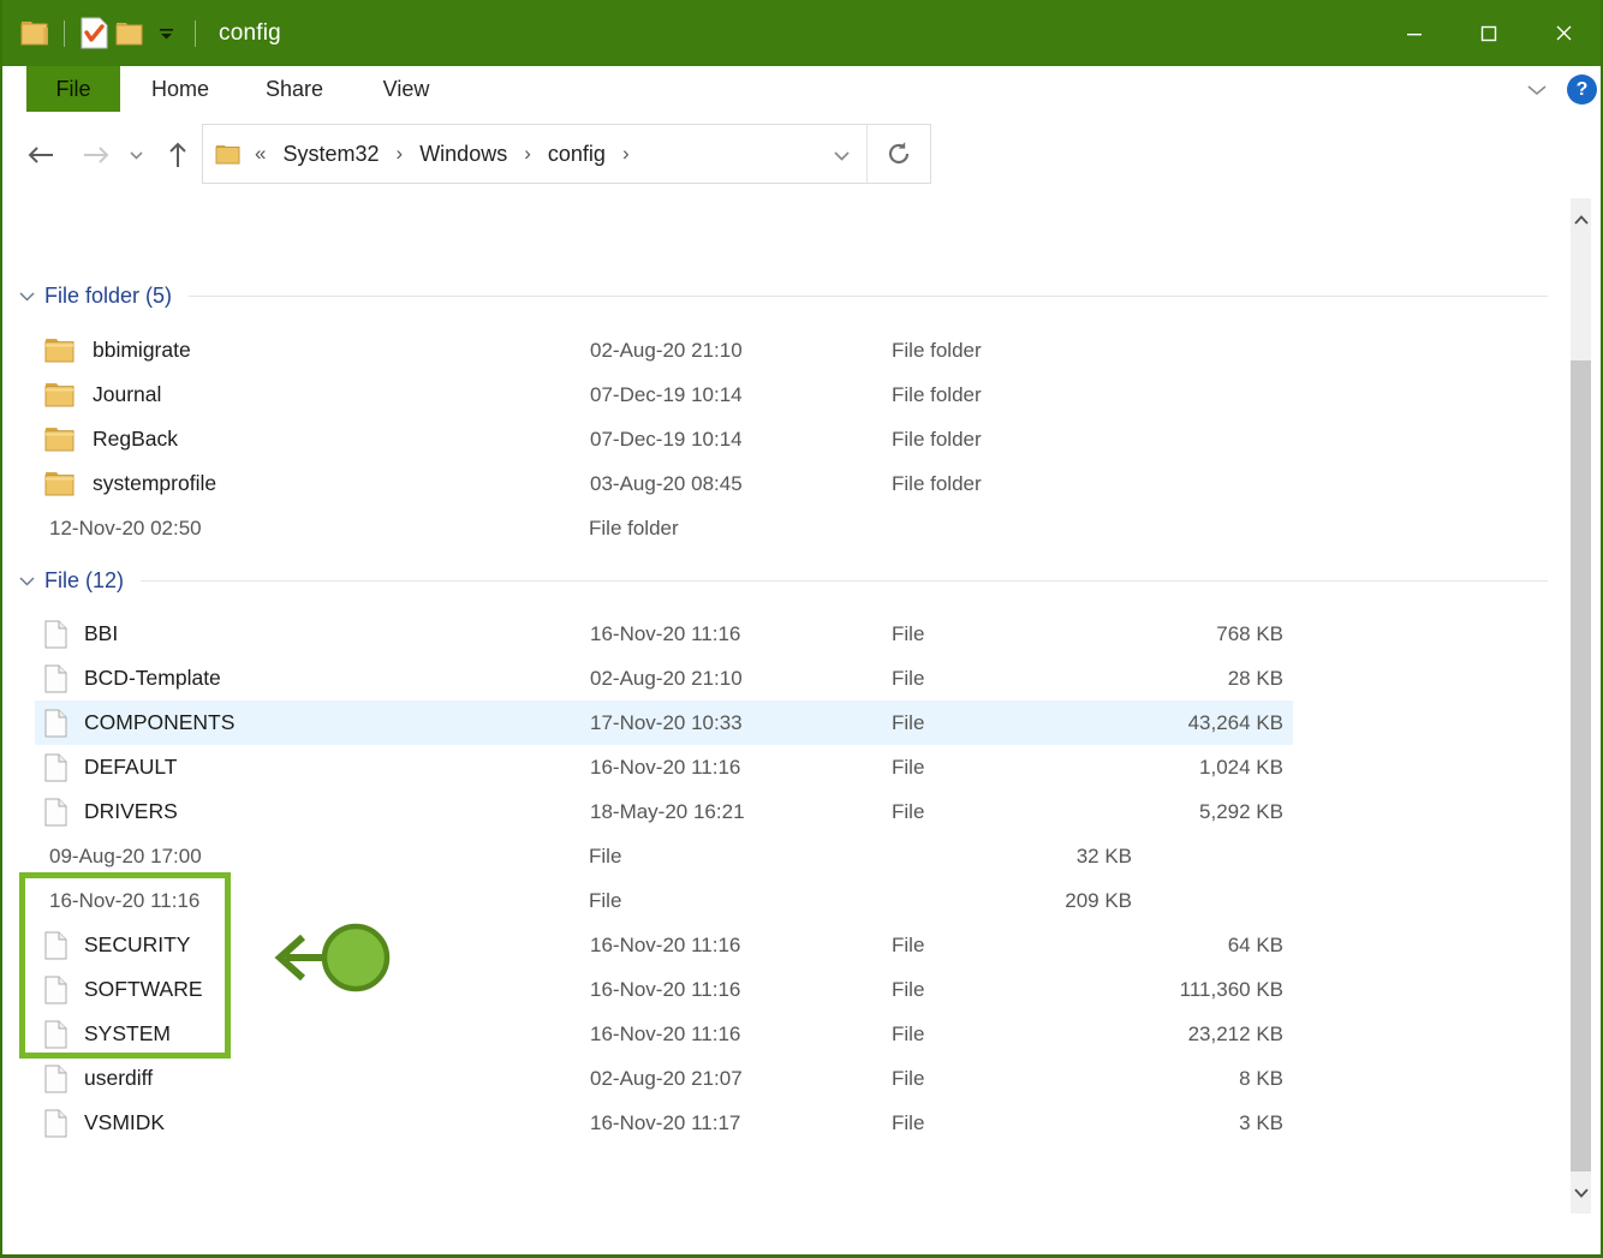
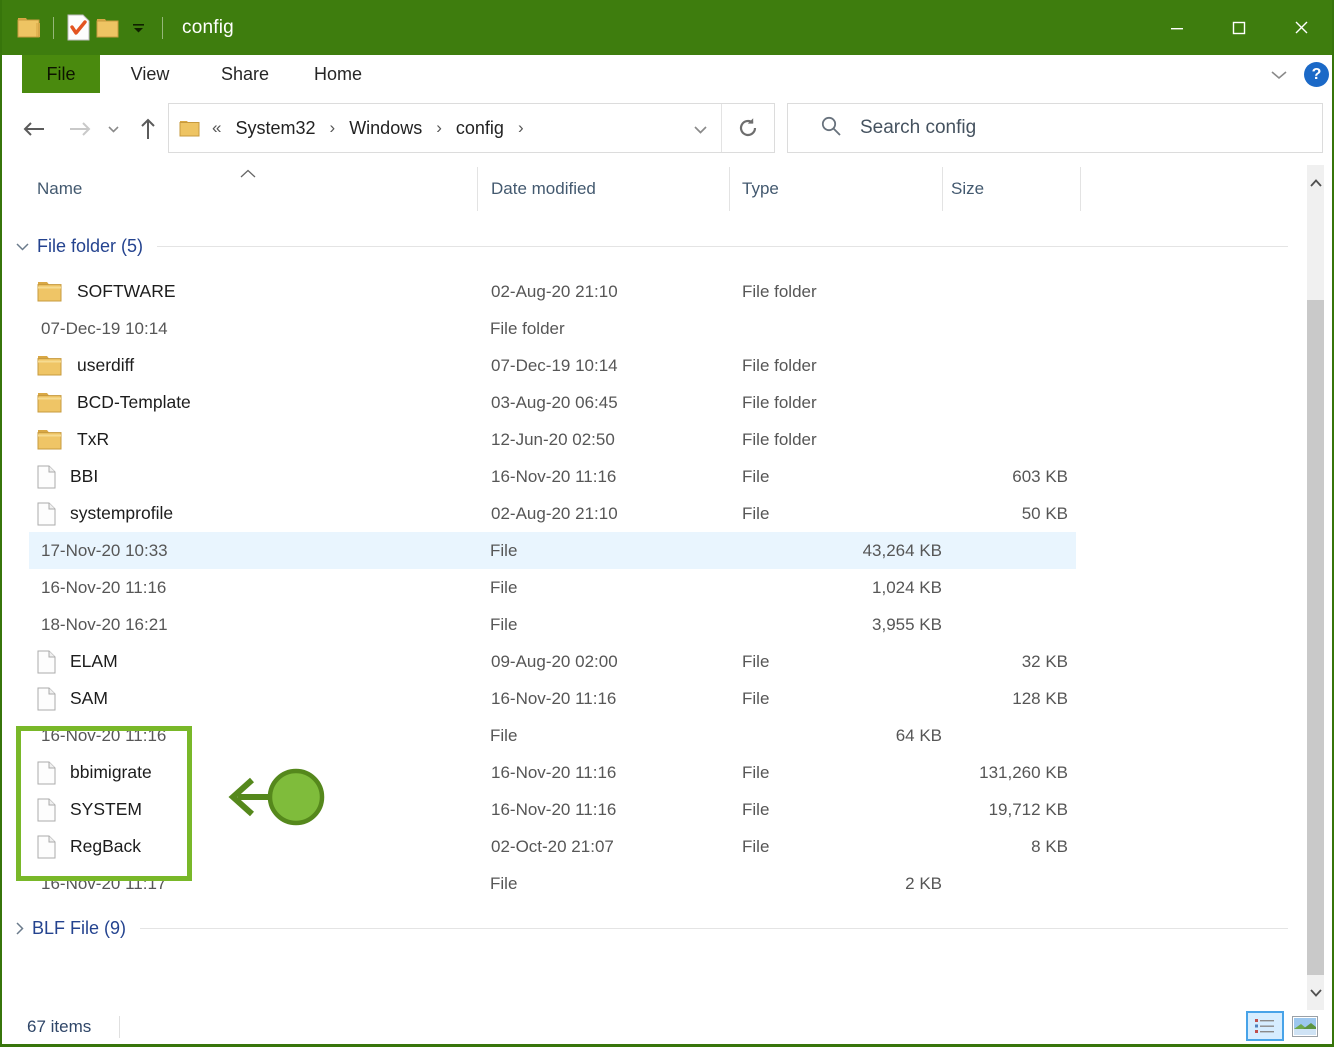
  config
  File
- Home
+ View
  Share
- View
+ Home
  ?
  «
  System32
  ›
  Windows
  ›
  config
  ›
+ Search config
+ Name
+ Date modified
+ Type
+ Size
  File folder (5)
- bbimigrate
+ SOFTWARE
  02-Aug-20 21:10
  File folder
- Journal
  07-Dec-19 10:14
  File folder
- RegBack
+ userdiff
  07-Dec-19 10:14
  File folder
- systemprofile
+ BCD-Template
- 03-Aug-20 08:45
+ 03-Aug-20 06:45
  File folder
+ TxR
- 12-Nov-20 02:50
+ 12-Jun-20 02:50
  File folder
- File (12)
  BBI
  16-Nov-20 11:16
  File
- 768 KB
+ 603 KB
- BCD-Template
+ systemprofile
  02-Aug-20 21:10
  File
- 28 KB
+ 50 KB
- COMPONENTS
  17-Nov-20 10:33
  File
  43,264 KB
- DEFAULT
  16-Nov-20 11:16
  File
  1,024 KB
- DRIVERS
- 18-May-20 16:21
+ 18-Nov-20 16:21
  File
- 5,292 KB
+ 3,955 KB
+ ELAM
- 09-Aug-20 17:00
+ 09-Aug-20 02:00
  File
  32 KB
+ SAM
  16-Nov-20 11:16
  File
- 209 KB
+ 128 KB
- SECURITY
  16-Nov-20 11:16
  File
  64 KB
- SOFTWARE
+ bbimigrate
  16-Nov-20 11:16
  File
- 111,360 KB
+ 131,260 KB
  SYSTEM
  16-Nov-20 11:16
  File
- 23,212 KB
+ 19,712 KB
- userdiff
+ RegBack
- 02-Aug-20 21:07
+ 02-Oct-20 21:07
  File
  8 KB
- VSMIDK
  16-Nov-20 11:17
  File
- 3 KB
+ 2 KB
+ BLF File (9)
+ 67 items
